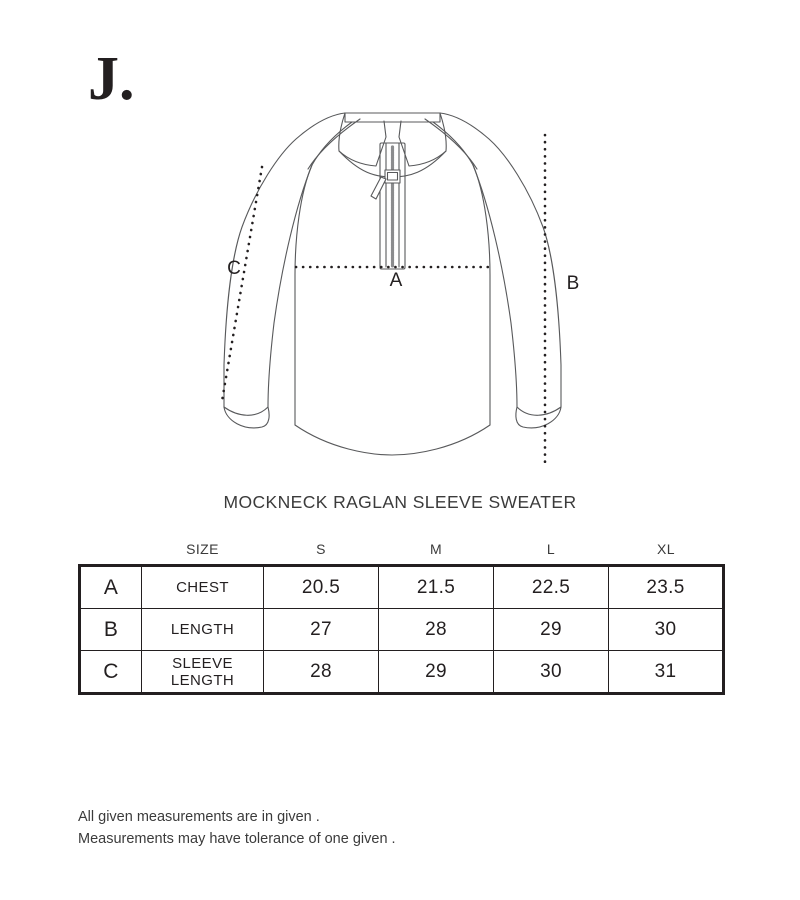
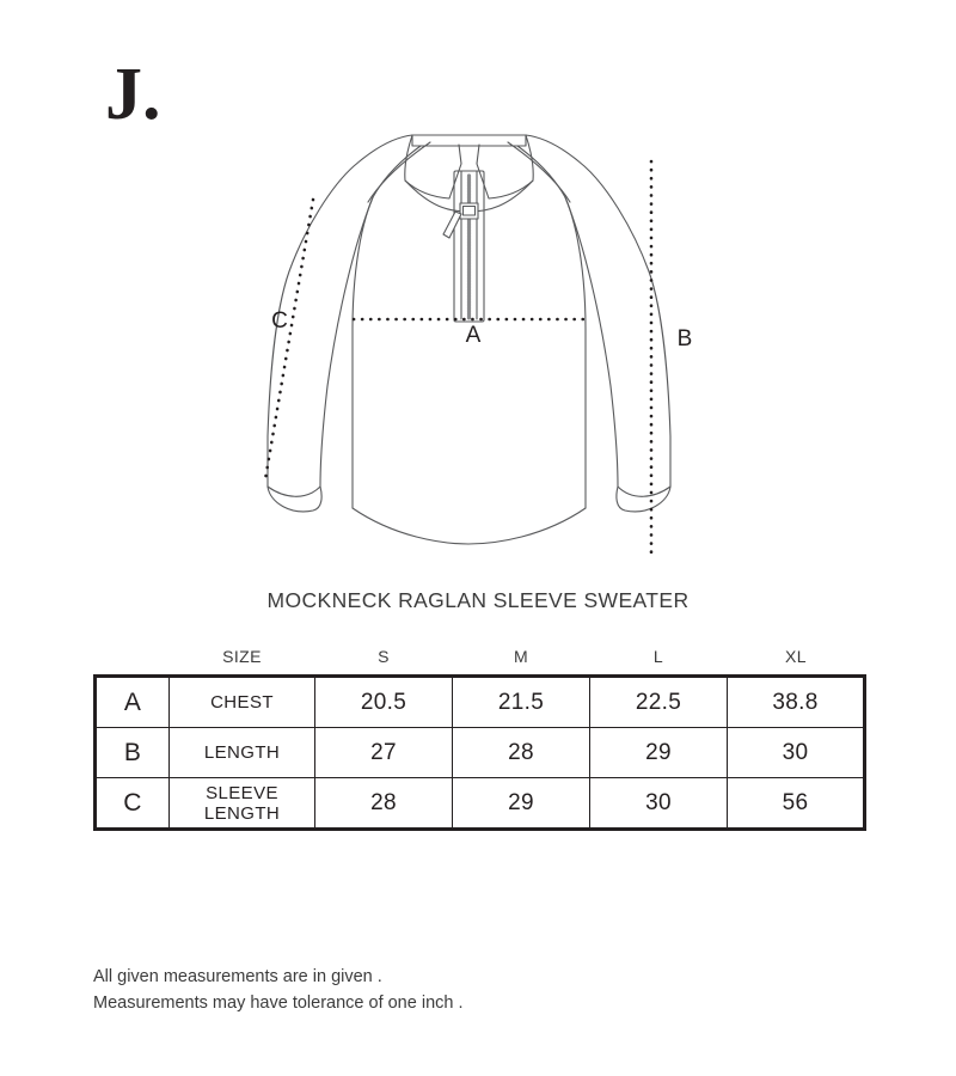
  J.
  A
  B
  C
  MOCKNECK RAGLAN SLEEVE SWEATER
  	SIZE	S	M	L	XL
- A	CHEST	20.5	21.5	22.5	23.5
+ A	CHEST	20.5	21.5	22.5	38.8
  B	LENGTH	27	28	29	30
- C	SLEEVE LENGTH	28	29	30	31
+ C	SLEEVE LENGTH	28	29	30	56
  All given measurements are in given .
- Measurements may have tolerance of one given .
+ Measurements may have tolerance of one inch .
